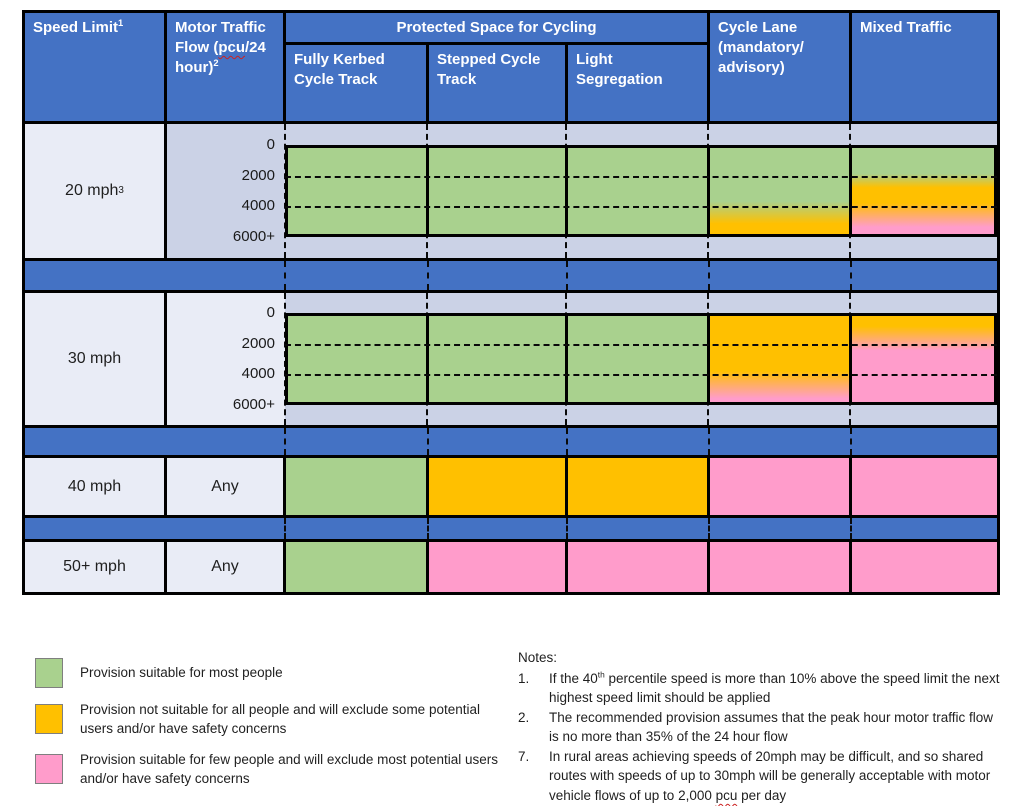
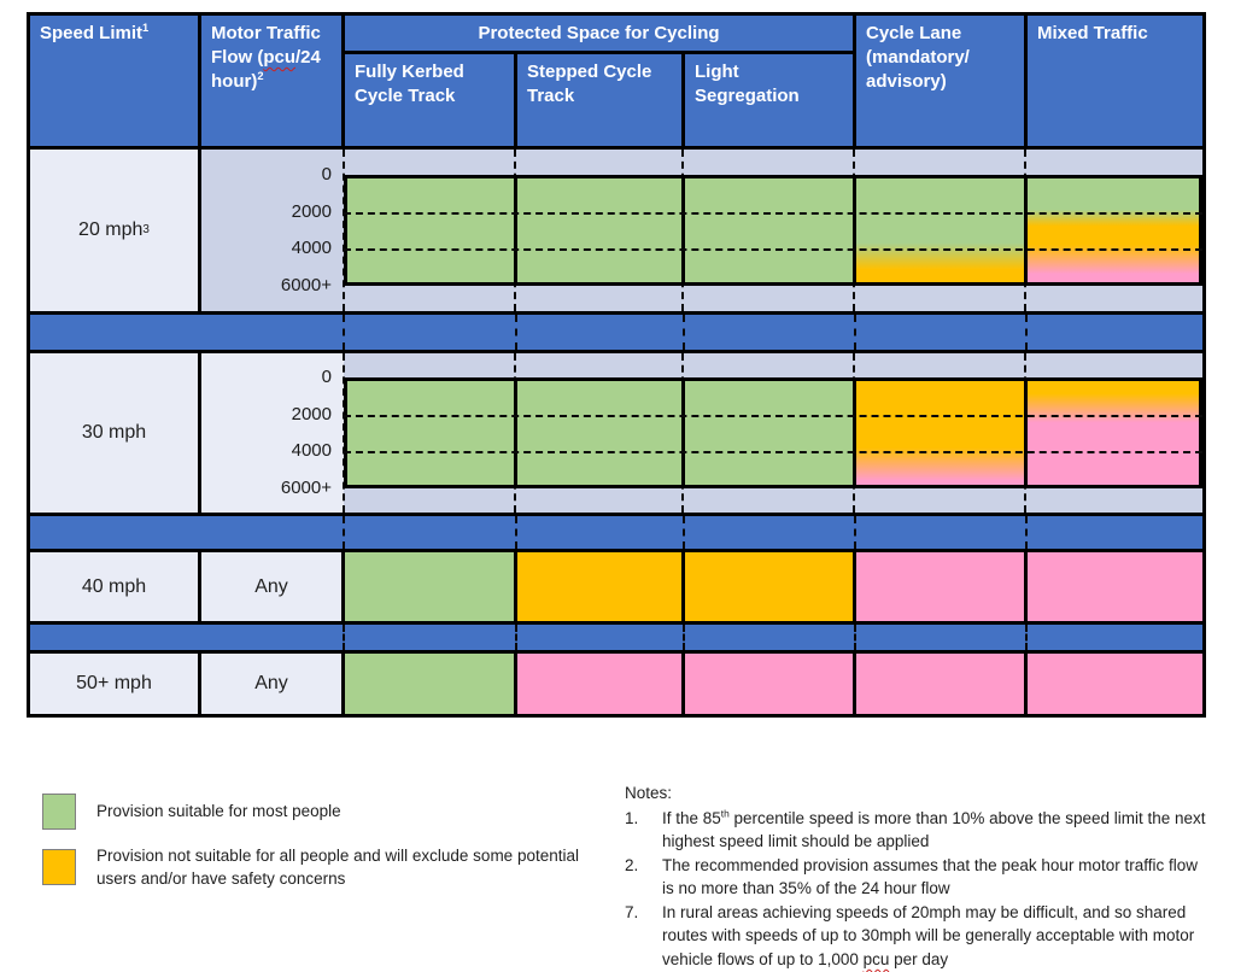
  Speed Limit1
  Motor Traffic Flow (pcu/24 hour)2
  Protected Space for Cycling
  Cycle Lane (mandatory/ advisory)
  Mixed Traffic
  Fully Kerbed Cycle Track
  Stepped Cycle Track
  Light Segregation
  20 mph
  3
  0
  2000
  4000
  6000+
  30 mph
  0
  2000
  4000
  6000+
  40 mph
  Any
  50+ mph
  Any
  Provision suitable for most people
  Provision not suitable for all people and will exclude some potential users and/or have safety concerns
- Provision suitable for few people and will exclude most potential users and/or have safety concerns
  Notes:
  1.
- If the 40th percentile speed is more than 10% above the speed limit the next highest speed limit should be applied
+ If the 85th percentile speed is more than 10% above the speed limit the next highest speed limit should be applied
  2.
  The recommended provision assumes that the peak hour motor traffic flow is no more than 35% of the 24 hour flow
  7.
- In rural areas achieving speeds of 20mph may be difficult, and so shared routes with speeds of up to 30mph will be generally acceptable with motor vehicle flows of up to 2,000 pcu per day
+ In rural areas achieving speeds of 20mph may be difficult, and so shared routes with speeds of up to 30mph will be generally acceptable with motor vehicle flows of up to 1,000 pcu per day
